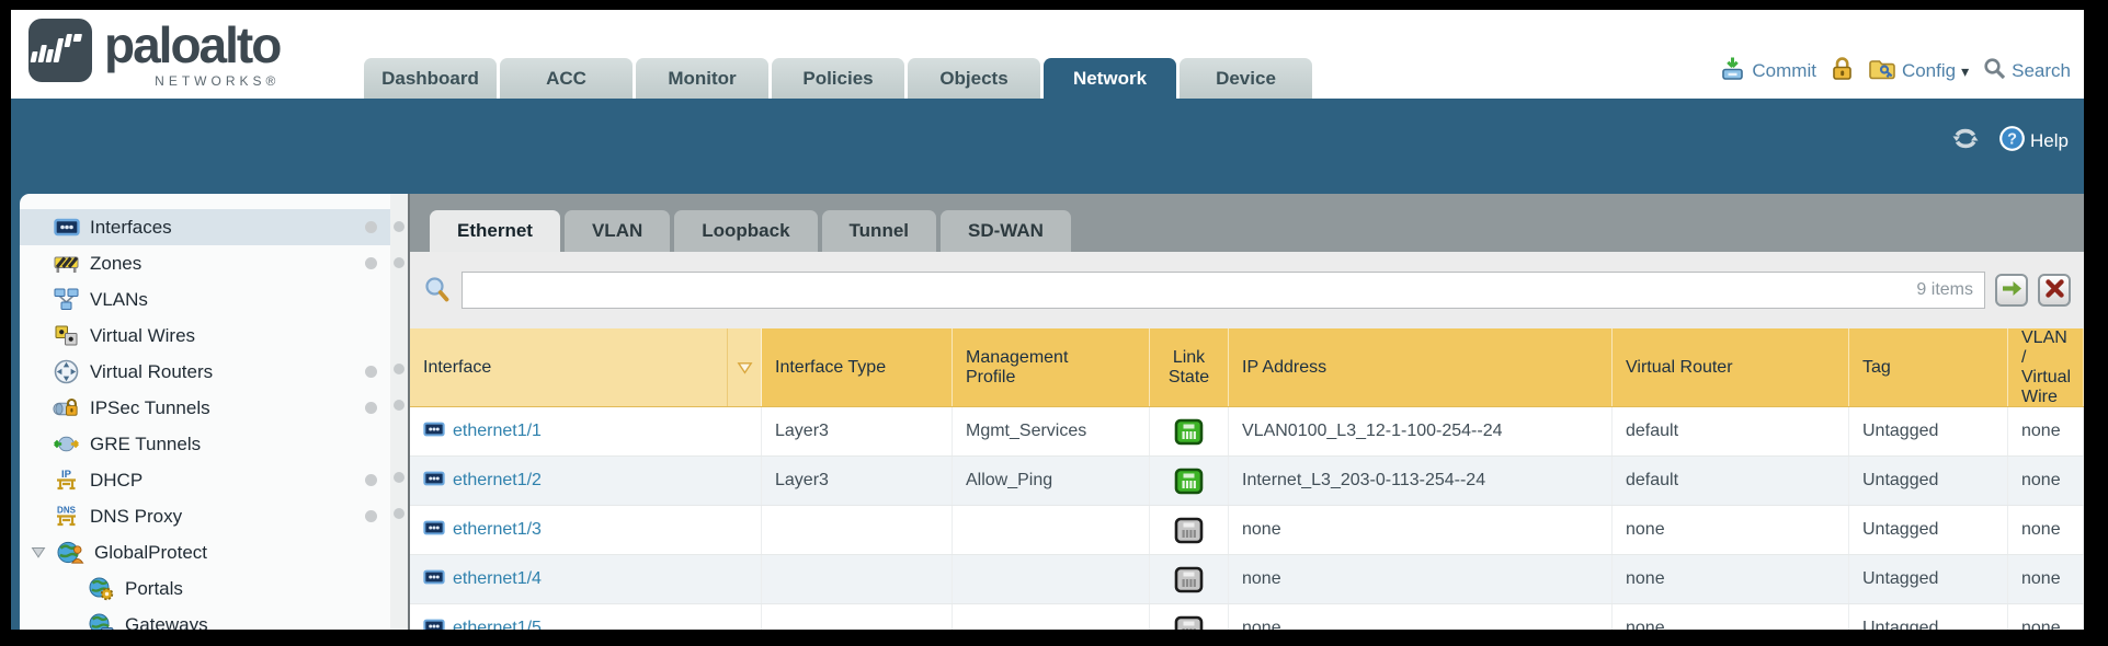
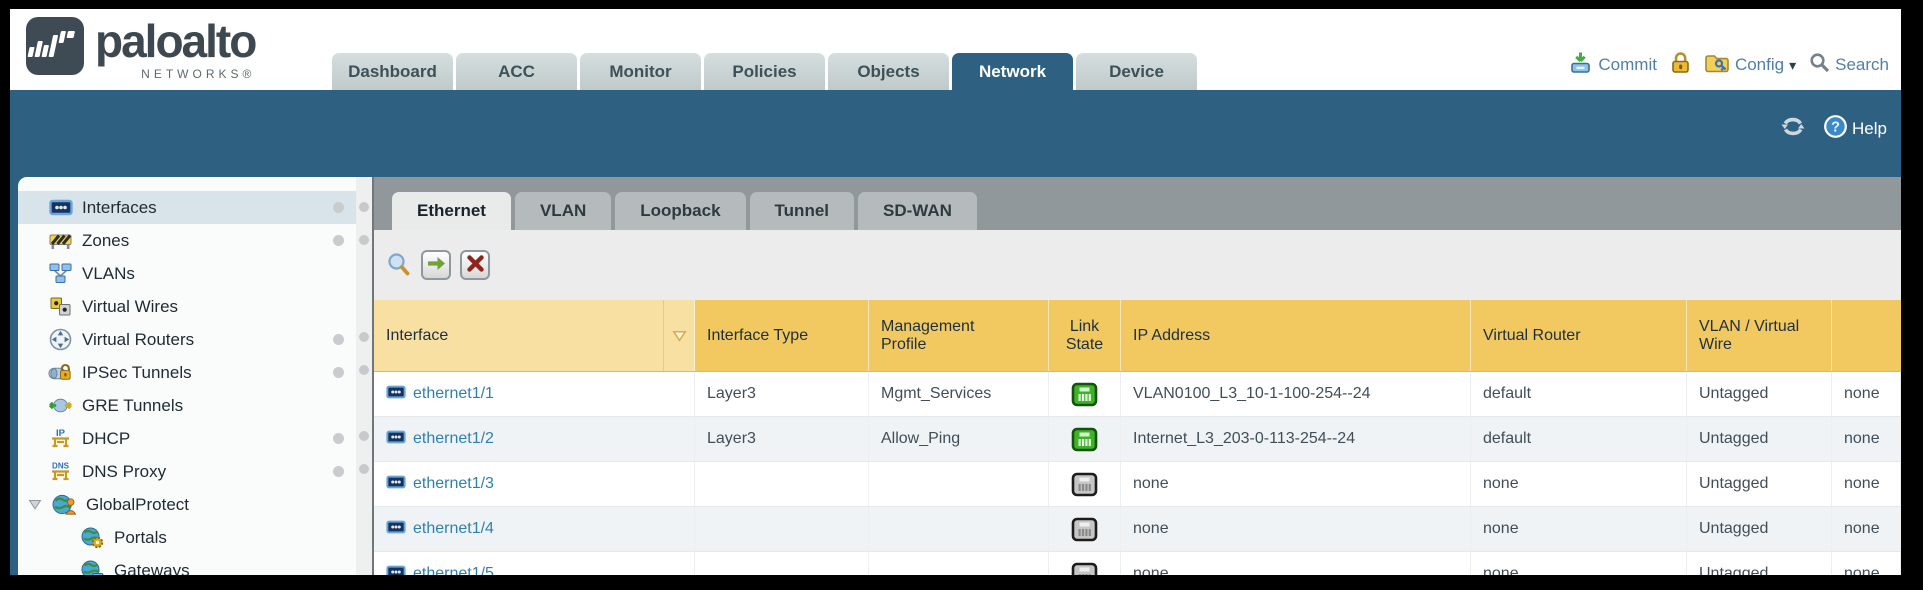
  paloalto
  NETWORKS®
  Dashboard
  ACC
  Monitor
  Policies
  Objects
  Network
  Device
  Commit
  Config
  ▾
  Search
  ?
  Help
  Interfaces
  Zones
  VLANs
  Virtual Wires
  Virtual Routers
  IPSec Tunnels
  GRE Tunnels
  IP
  DHCP
  DNS
  DNS Proxy
  GlobalProtect
  Portals
  Gateways
  Ethernet
  VLAN
  Loopback
  Tunnel
  SD-WAN
- 9 items
  Interface
  Interface Type
  Management Profile
  Link State
  IP Address
  Virtual Router
- Tag
  VLAN / Virtual Wire
  ethernet1/1
  Layer3
  Mgmt_Services
- VLAN0100_L3_12-1-100-254--24
+ VLAN0100_L3_10-1-100-254--24
  default
  Untagged
  none
  ethernet1/2
  Layer3
  Allow_Ping
  Internet_L3_203-0-113-254--24
  default
  Untagged
  none
  ethernet1/3
  none
  none
  Untagged
  none
  ethernet1/4
  none
  none
  Untagged
  none
  ethernet1/5
  none
  none
  Untagged
  none
